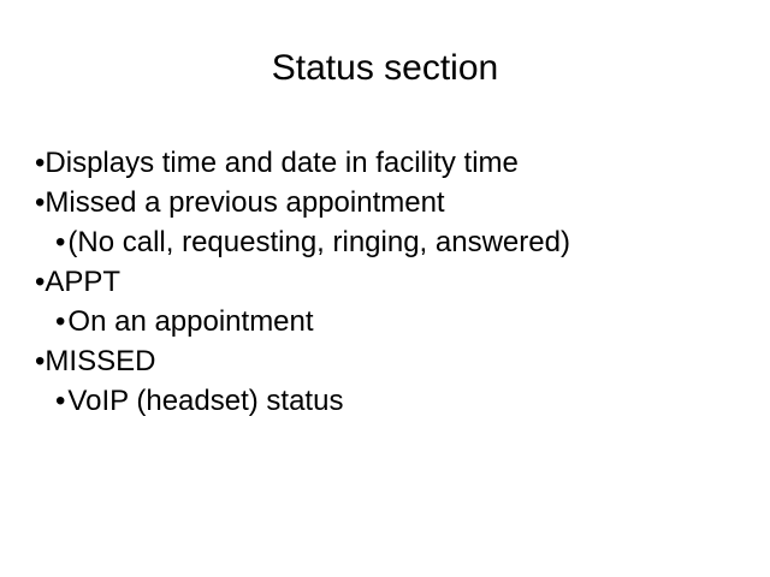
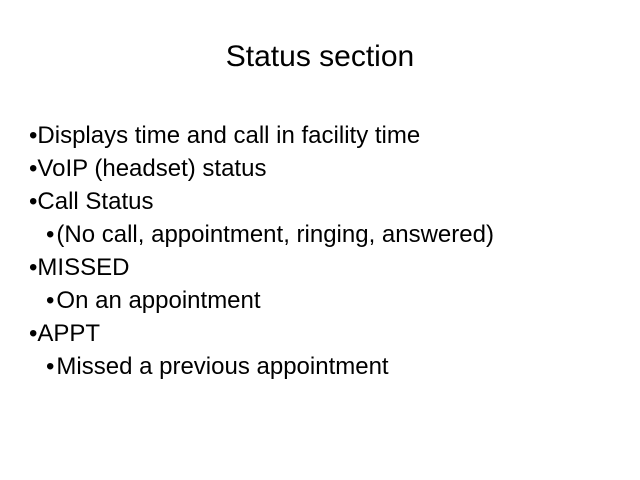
  Status section
- •Displays time and date in facility time
+ •Displays time and call in facility time
- •Missed a previous appointment
+ •VoIP (headset) status
+ •Call Status
- •(No call, requesting, ringing, answered)
+ •(No call, appointment, ringing, answered)
- •APPT
+ •MISSED
  •On an appointment
- •MISSED
+ •APPT
- •VoIP (headset) status
+ •Missed a previous appointment
